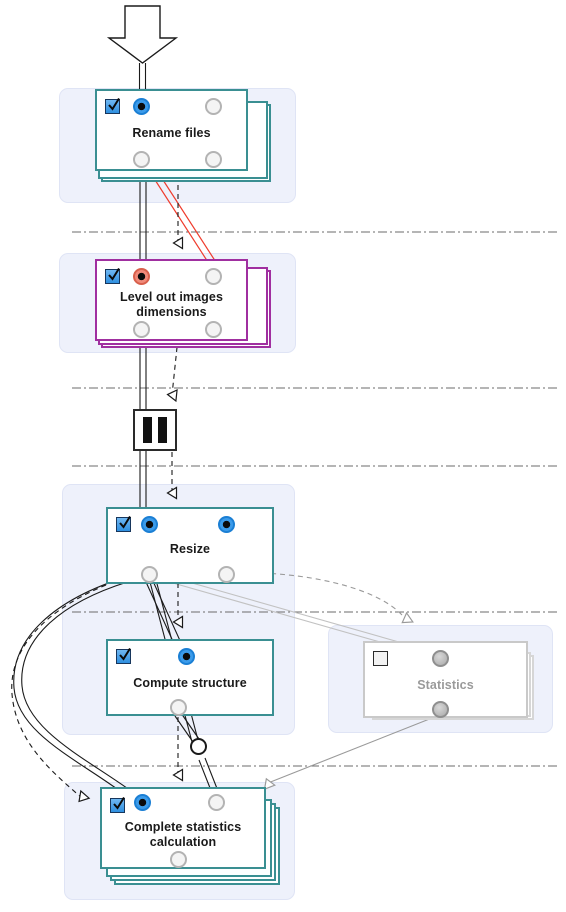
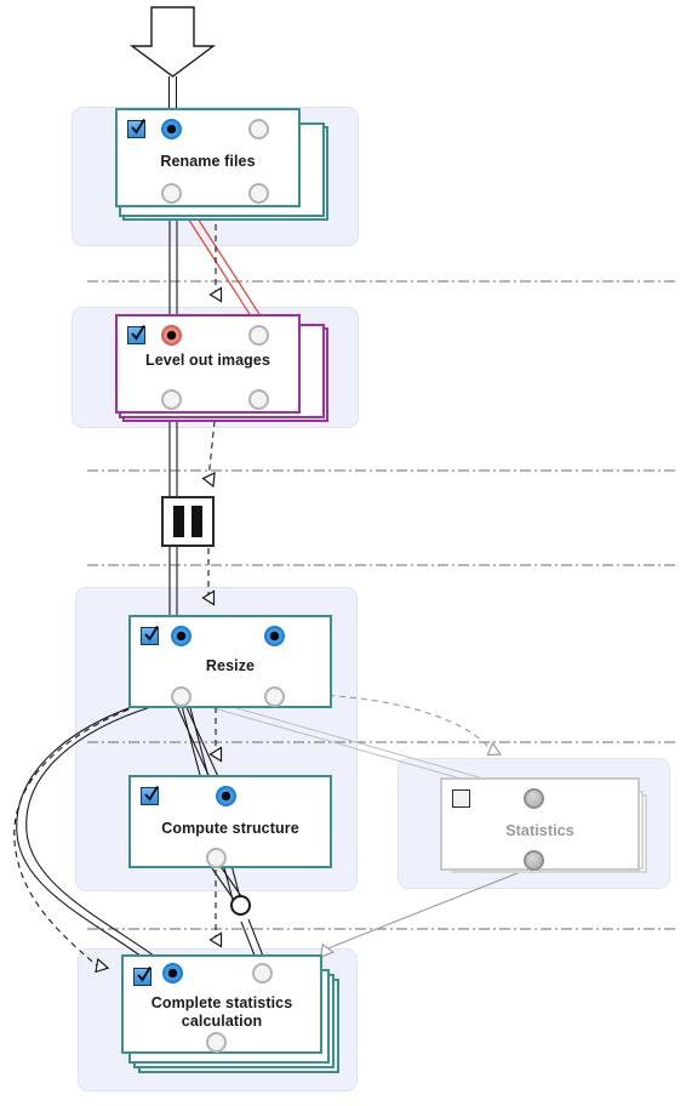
  Rename files
  Level out images
- dimensions
  Resize
  Compute structure
  Statistics
  Complete statistics
  calculation
